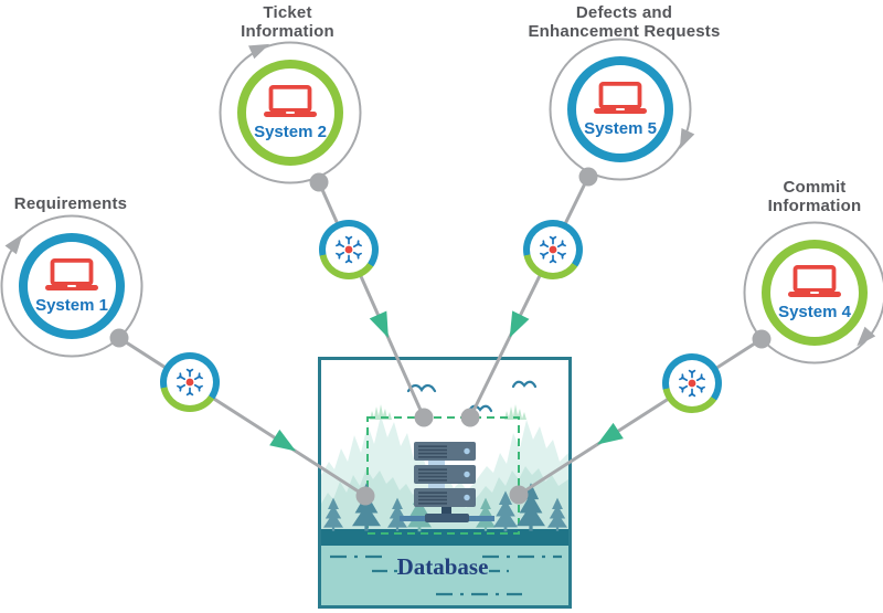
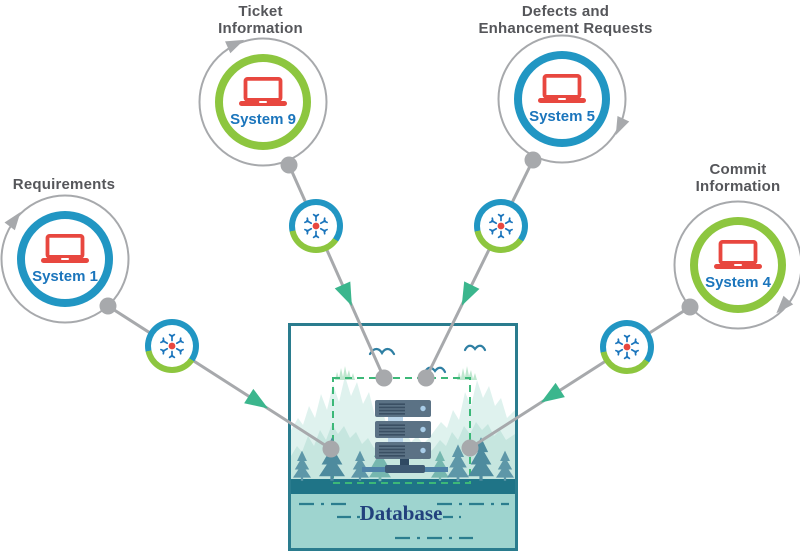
  Requirements
  Ticket
  Information
  Defects and
  Enhancement Requests
  Commit
  Information
  Database
  System 1
- System 2
+ System 9
  System 5
  System 4
